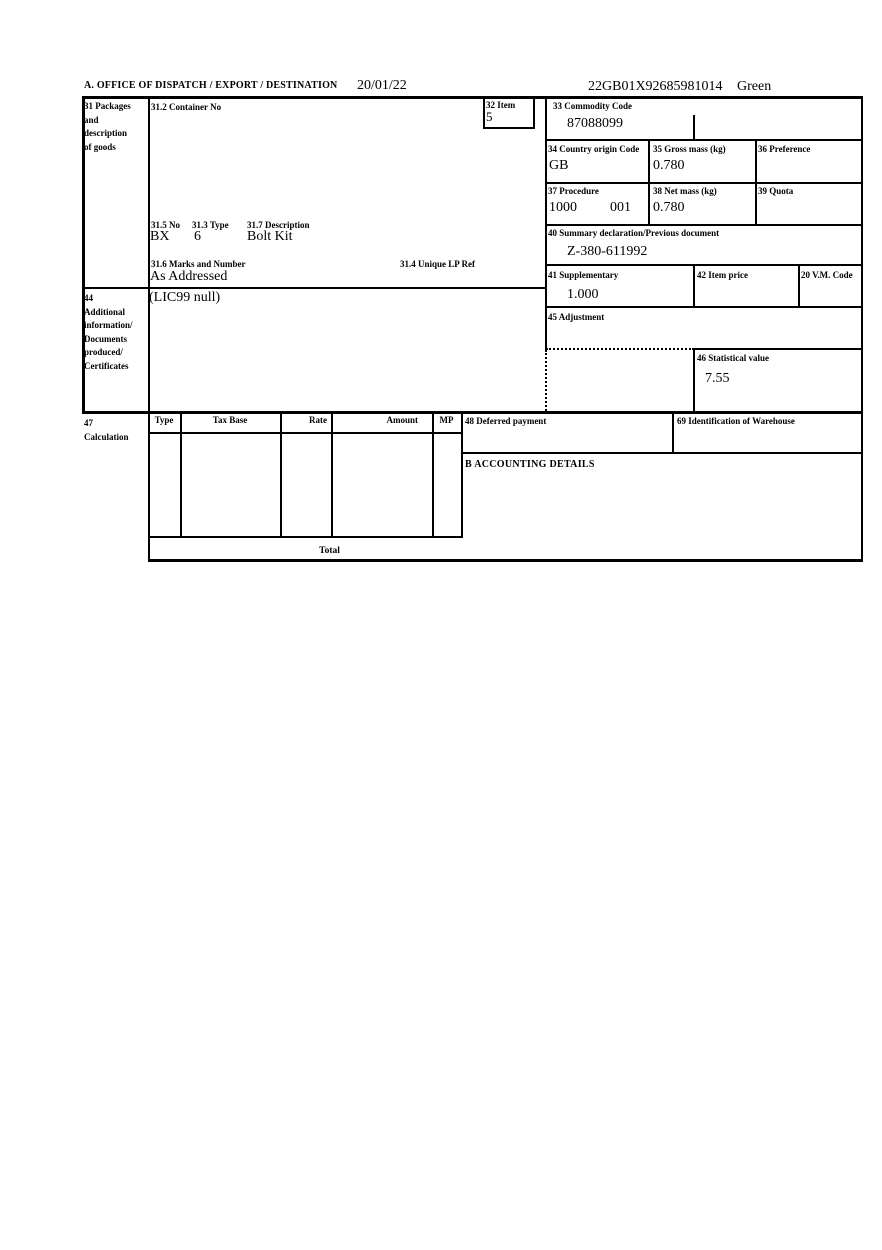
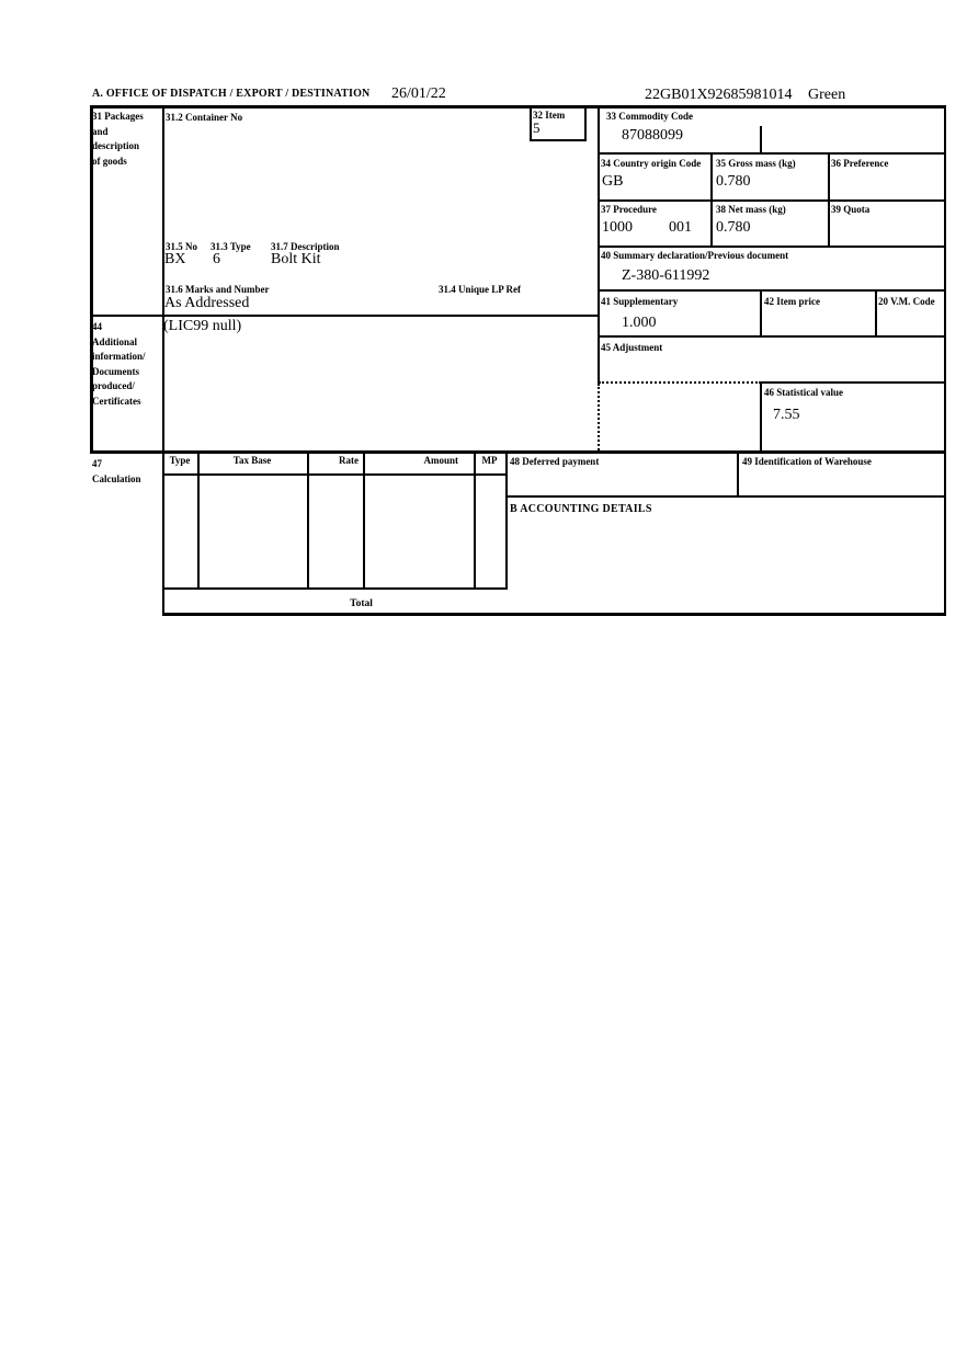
  A. OFFICE OF DISPATCH / EXPORT / DESTINATION
- 20/01/22
+ 26/01/22
  22GB01X92685981014
  Green
  31 Packages
  and
  description
  of goods
  31.2 Container No
  31.5 No
  31.3 Type
  31.7 Description
  BX
  6
  Bolt Kit
  31.6 Marks and Number
  31.4 Unique LP Ref
  As Addressed
  32 Item
  5
  33 Commodity Code
  87088099
  34 Country origin Code
  GB
  35 Gross mass (kg)
  0.780
  36 Preference
  37 Procedure
  1000
  001
  38 Net mass (kg)
  0.780
  39 Quota
  40 Summary declaration/Previous document
  Z-380-611992
  41 Supplementary
  1.000
  42 Item price
  20 V.M. Code
  44
  Additional
  information/
  Documents
  produced/
  Certificates
  (LIC99 null)
  45 Adjustment
  46 Statistical value
  7.55
  47
  Calculation
  Type
  Tax Base
  Rate
  Amount
  MP
  Total
  48 Deferred payment
- 69 Identification of Warehouse
+ 49 Identification of Warehouse
  B ACCOUNTING DETAILS
